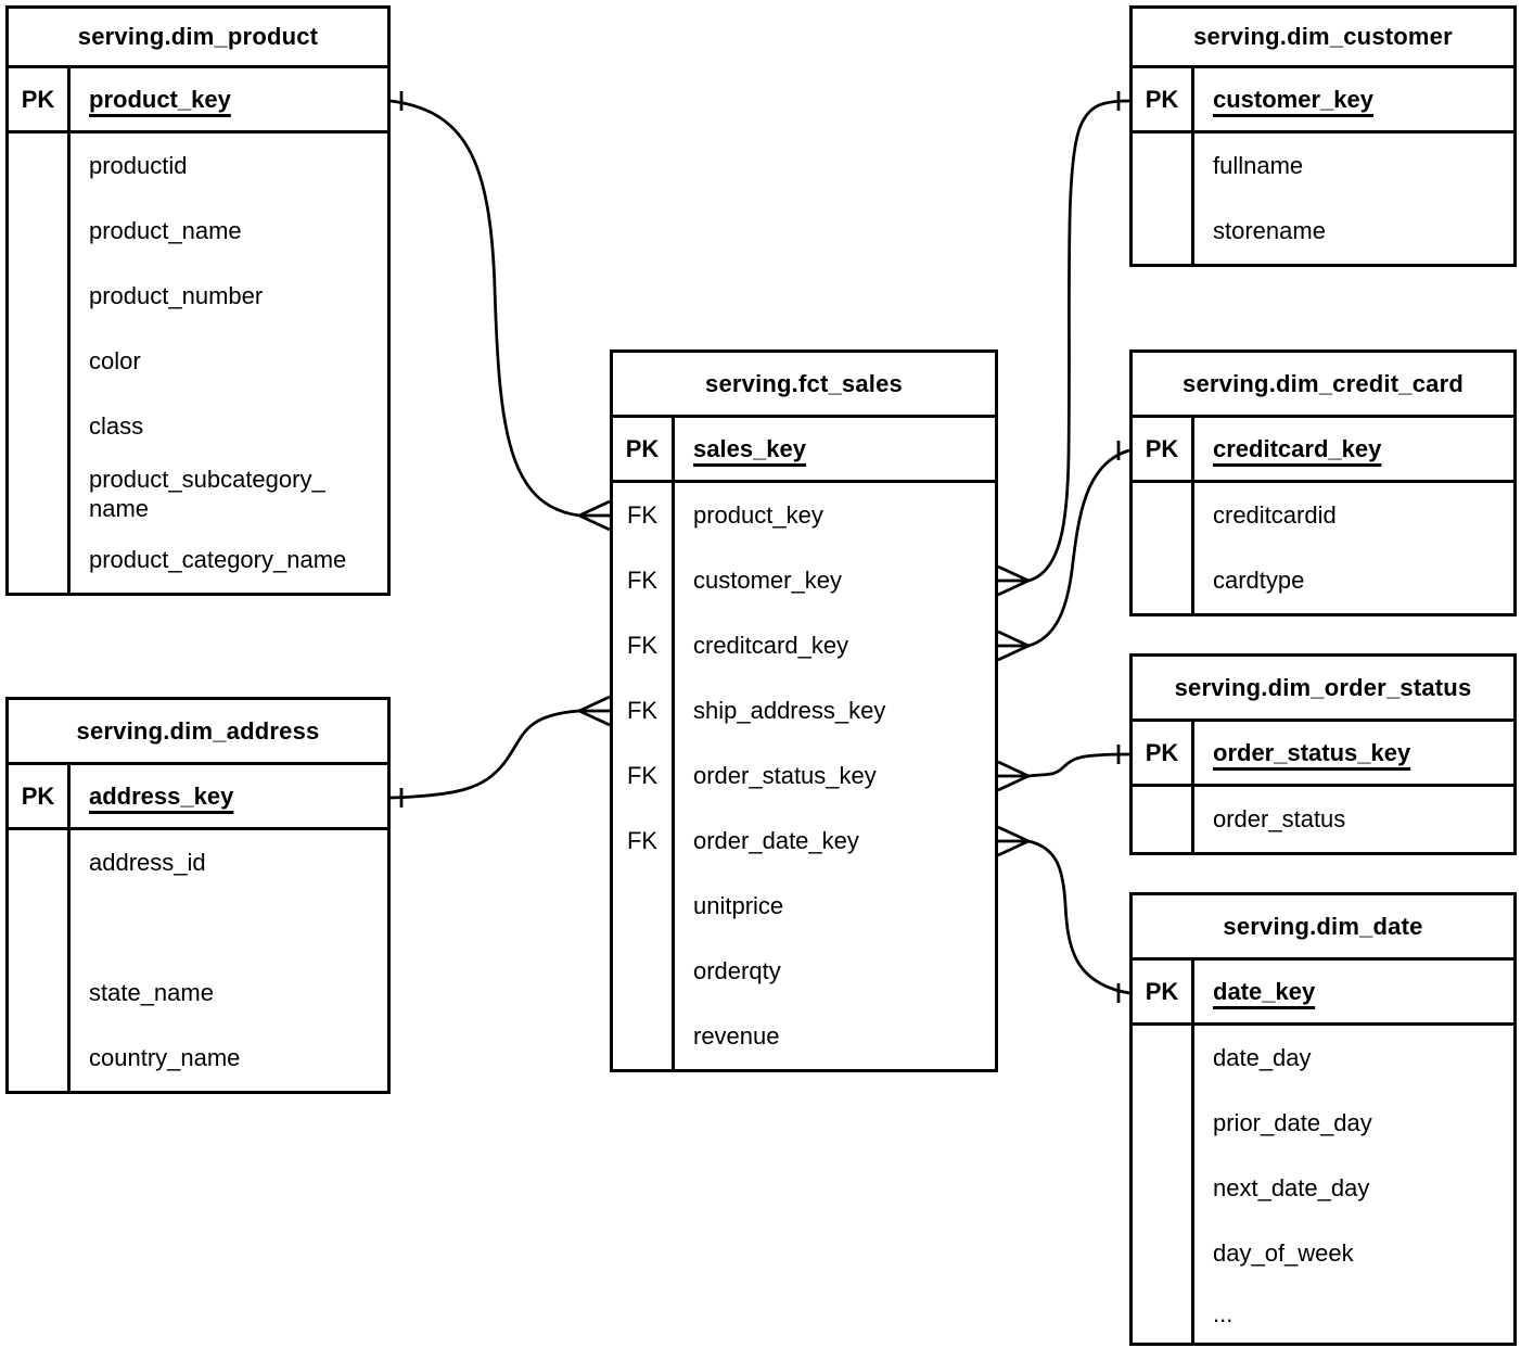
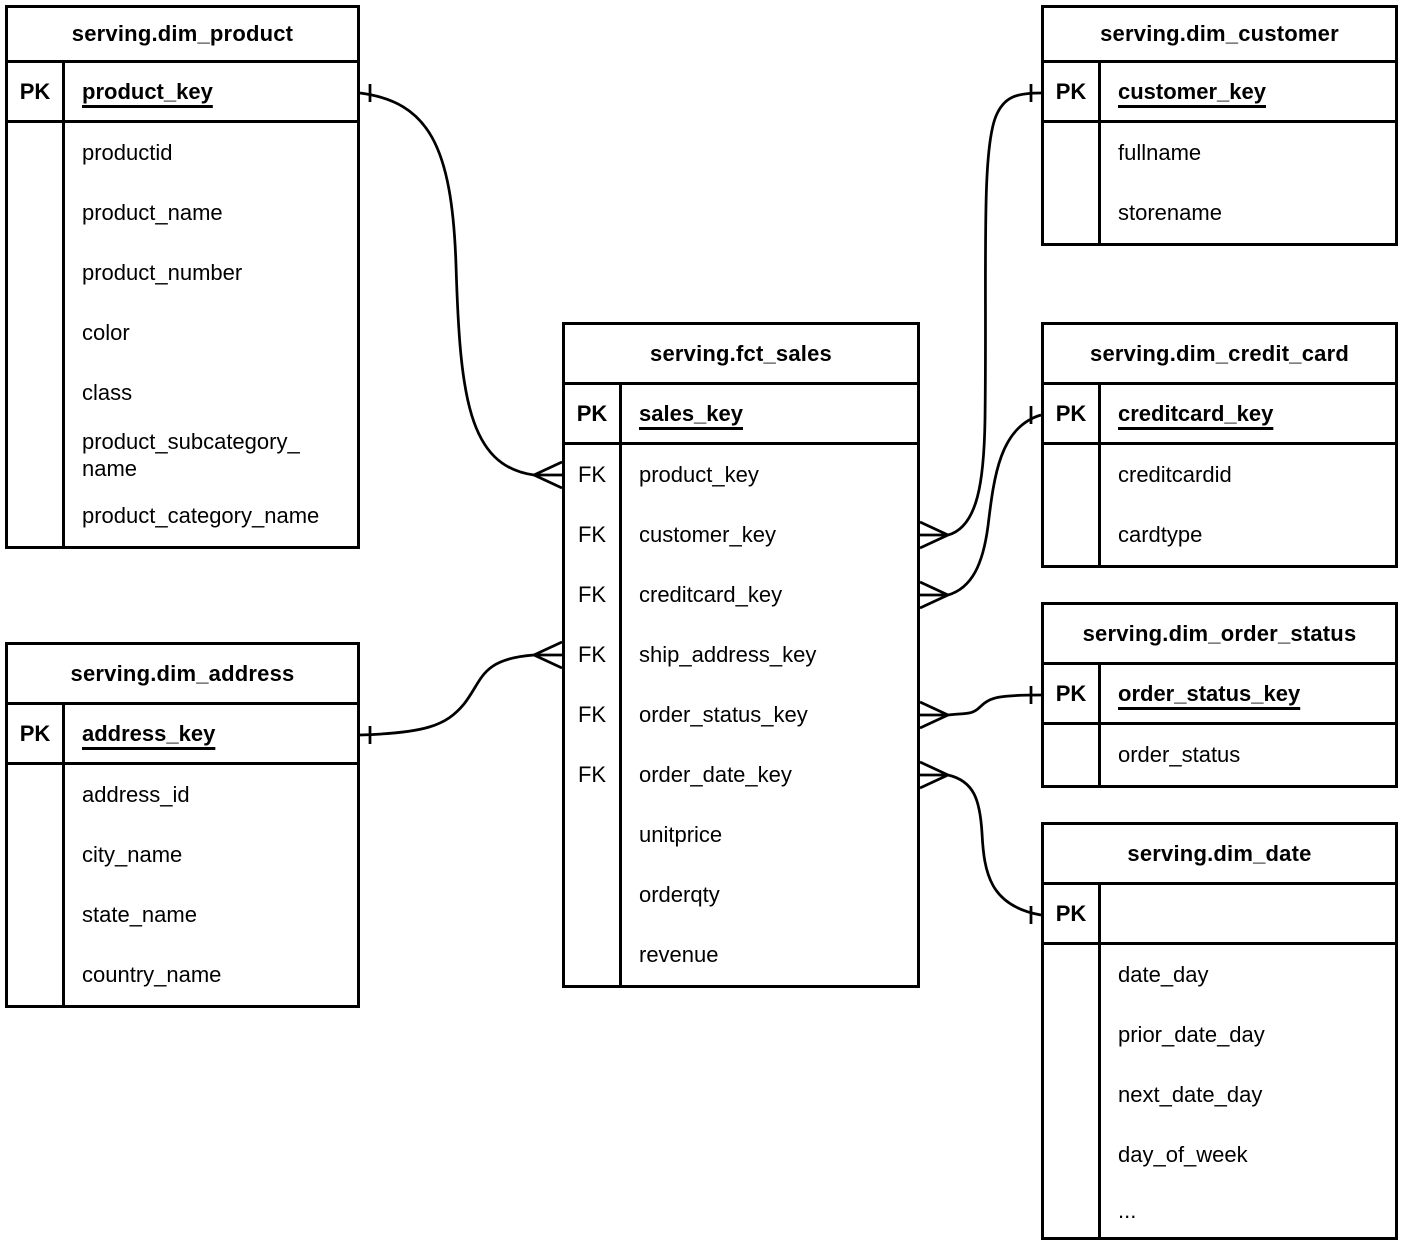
  serving.dim_product
  PK
  product_key
  productid
  product_name
  product_number
  color
  class
  product_subcategory_name
  product_category_name
  serving.dim_customer
  PK
  customer_key
  fullname
  storename
  serving.fct_sales
  PK
  sales_key
  FK
  product_key
  FK
  customer_key
  FK
  creditcard_key
  FK
  ship_address_key
  FK
  order_status_key
  FK
  order_date_key
  unitprice
  orderqty
  revenue
  serving.dim_credit_card
  PK
  creditcard_key
  creditcardid
  cardtype
  serving.dim_order_status
  PK
  order_status_key
  order_status
  serving.dim_date
  PK
- date_key
  date_day
  prior_date_day
  next_date_day
  day_of_week
  ...
  serving.dim_address
  PK
  address_key
  address_id
+ city_name
  state_name
  country_name
